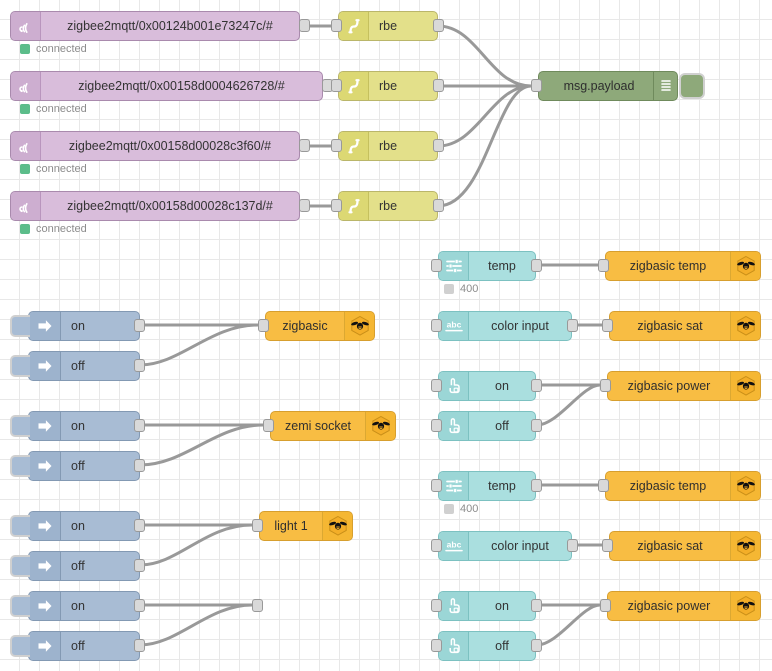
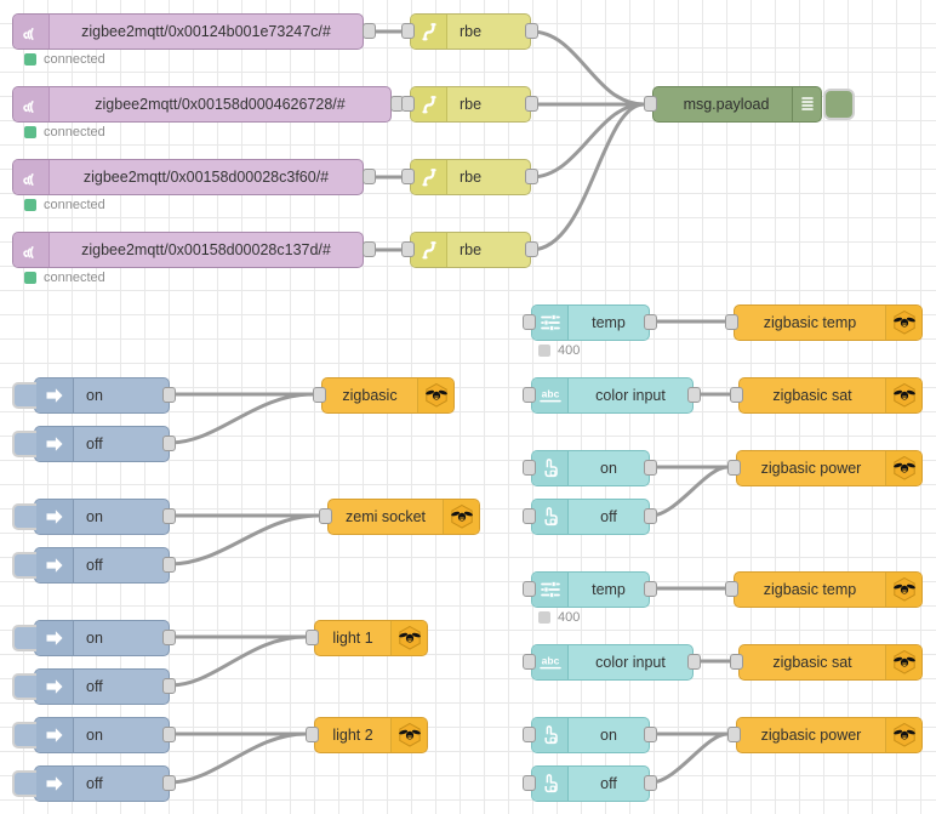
  zigbee2mqtt/0x00124b001e73247c/#
  connected
  zigbee2mqtt/0x00158d0004626728/#
  connected
  zigbee2mqtt/0x00158d00028c3f60/#
  connected
  zigbee2mqtt/0x00158d00028c137d/#
  connected
  rbe
  rbe
  rbe
  rbe
  msg.payload
  on
  off
  zigbasic
  on
  off
  zemi socket
  on
  off
  light 1
  on
  off
+ light 2
  temp
  400
  zigbasic temp
  abc
  color input
  zigbasic sat
  on
  off
  zigbasic power
  temp
  400
  zigbasic temp
  abc
  color input
  zigbasic sat
  on
  off
  zigbasic power
